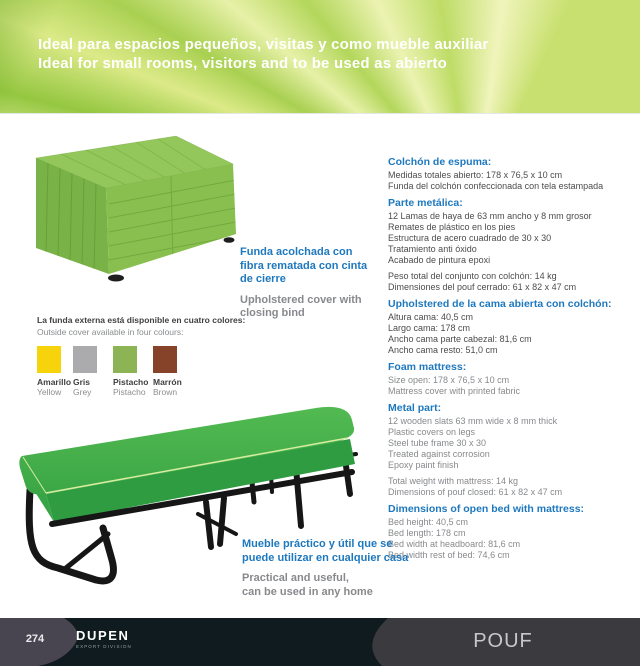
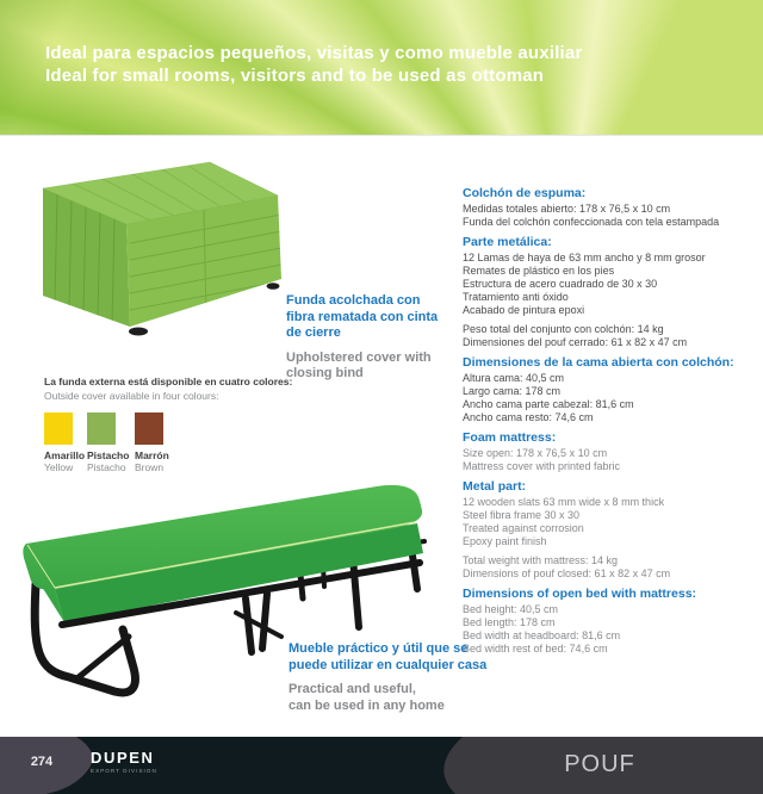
  Ideal para espacios pequeños, visitas y como mueble auxiliar
- Ideal for small rooms, visitors and to be used as abierto
+ Ideal for small rooms, visitors and to be used as ottoman
  Funda acolchada con
  fibra rematada con cinta
  de cierre
  Upholstered cover with
  closing bind
  La funda externa está disponible en cuatro colores:
  Outside cover available in four colours:
  Amarillo
  Yellow
- Gris
- Grey
  Pistacho
  Pistacho
  Marrón
  Brown
  Colchón de espuma:
  Medidas totales abierto: 178 x 76,5 x 10 cm
  Funda del colchón confeccionada con tela estampada
  Parte metálica:
  12 Lamas de haya de 63 mm ancho y 8 mm grosor
  Remates de plástico en los pies
  Estructura de acero cuadrado de 30 x 30
  Tratamiento anti óxido
  Acabado de pintura epoxi
  Peso total del conjunto con colchón: 14 kg
  Dimensiones del pouf cerrado: 61 x 82 x 47 cm
- Upholstered de la cama abierta con colchón:
+ Dimensiones de la cama abierta con colchón:
  Altura cama: 40,5 cm
  Largo cama: 178 cm
  Ancho cama parte cabezal: 81,6 cm
- Ancho cama resto: 51,0 cm
+ Ancho cama resto: 74,6 cm
  Foam mattress:
  Size open: 178 x 76,5 x 10 cm
  Mattress cover with printed fabric
  Metal part:
  12 wooden slats 63 mm wide x 8 mm thick
- Plastic covers on legs
- Steel tube frame 30 x 30
+ Steel fibra frame 30 x 30
  Treated against corrosion
  Epoxy paint finish
  Total weight with mattress: 14 kg
  Dimensions of pouf closed: 61 x 82 x 47 cm
  Dimensions of open bed with mattress:
  Bed height: 40,5 cm
  Bed length: 178 cm
  Bed width at headboard: 81,6 cm
  Bed width rest of bed: 74,6 cm
  Mueble práctico y útil que se
  puede utilizar en cualquier casa
  Practical and useful,
  can be used in any home
  274
  DUPEN
  POUF
